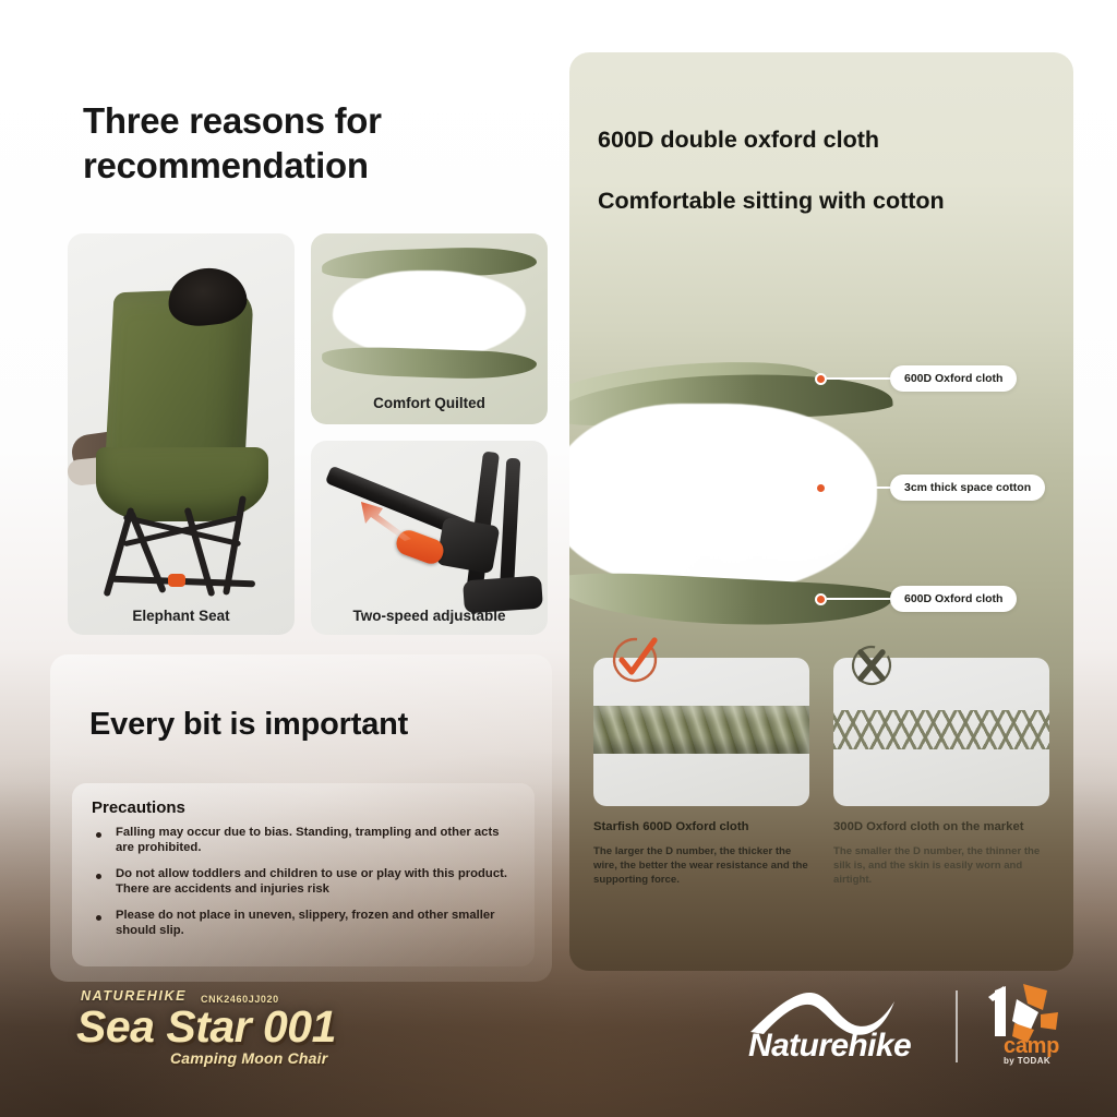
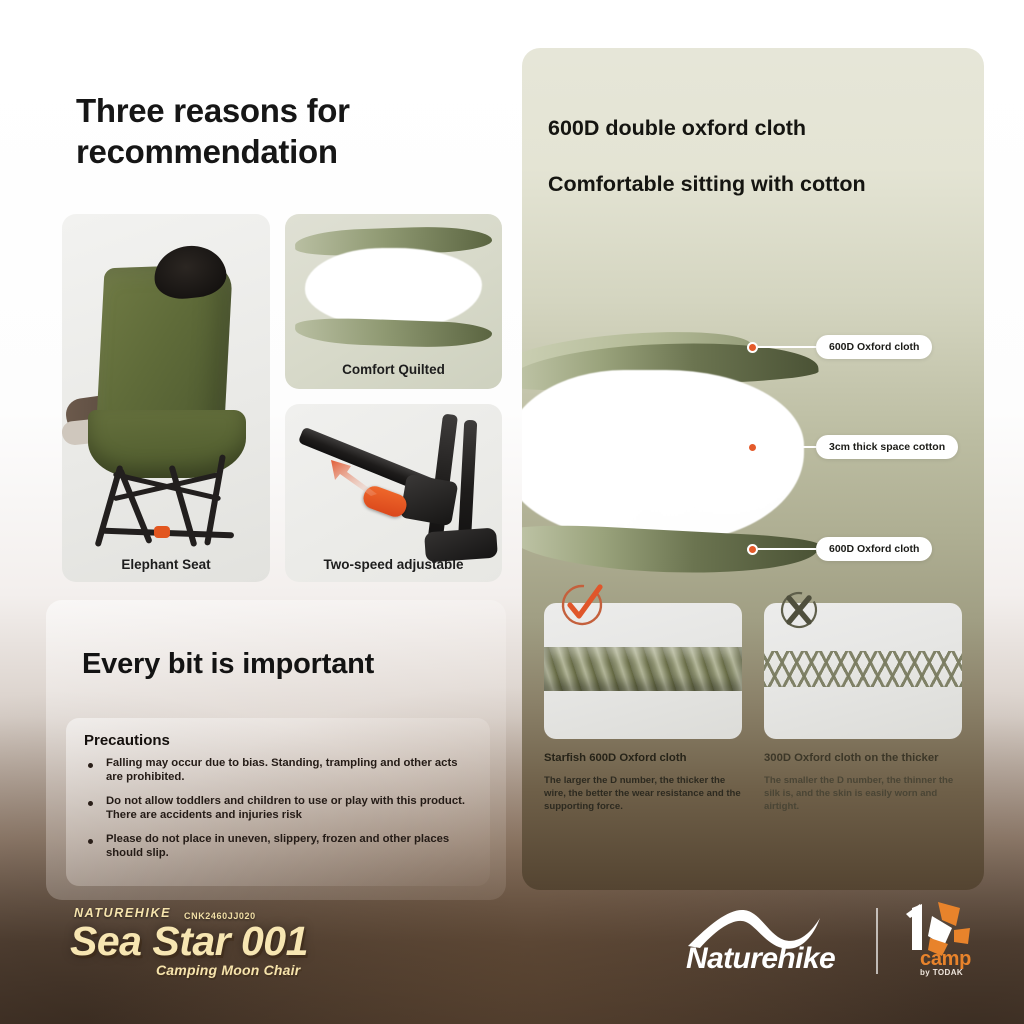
  Three reasons for recommendation
  Elephant Seat
  Comfort Quilted
  Two-speed adjustable
  Every bit is important
  Precautions
  Falling may occur due to bias. Standing, trampling and other acts are prohibited.
  Do not allow toddlers and children to use or play with this product. There are accidents and injuries risk
- Please do not place in uneven, slippery, frozen and other smaller should slip.
+ Please do not place in uneven, slippery, frozen and other places should slip.
  NATUREHIKE
  CNK2460JJ020
  Sea Star 001
  Camping Moon Chair
  Naturehike
  camp
  by TODAK
  600D double oxford cloth
  Comfortable sitting with cotton
  600D Oxford cloth
  3cm thick space cotton
  600D Oxford cloth
  Starfish 600D Oxford cloth
  The larger the D number, the thicker the wire, the better the wear resistance and the supporting force.
- 300D Oxford cloth on the market
+ 300D Oxford cloth on the thicker
  The smaller the D number, the thinner the silk is, and the skin is easily worn and airtight.
